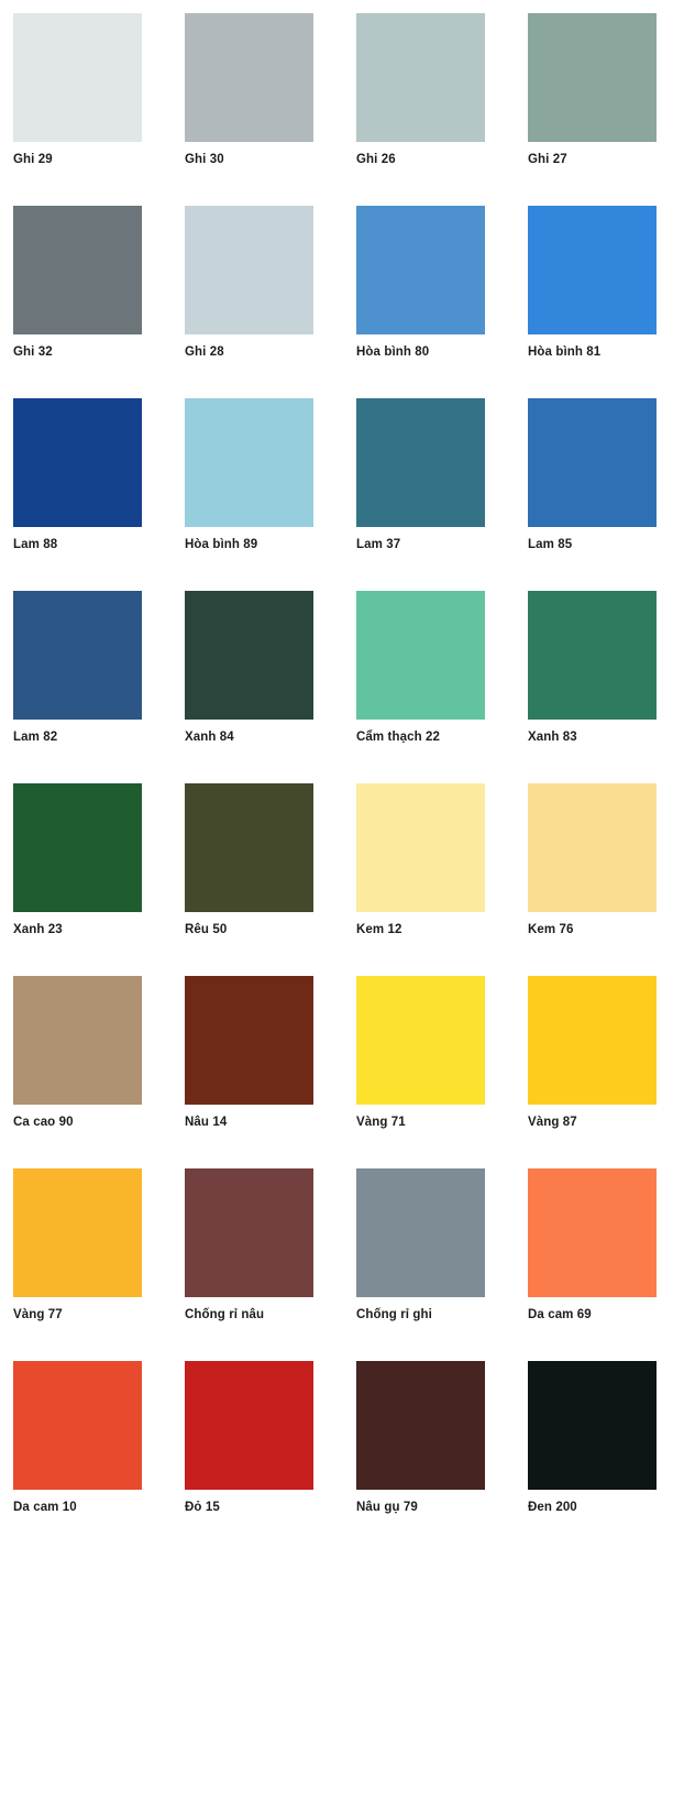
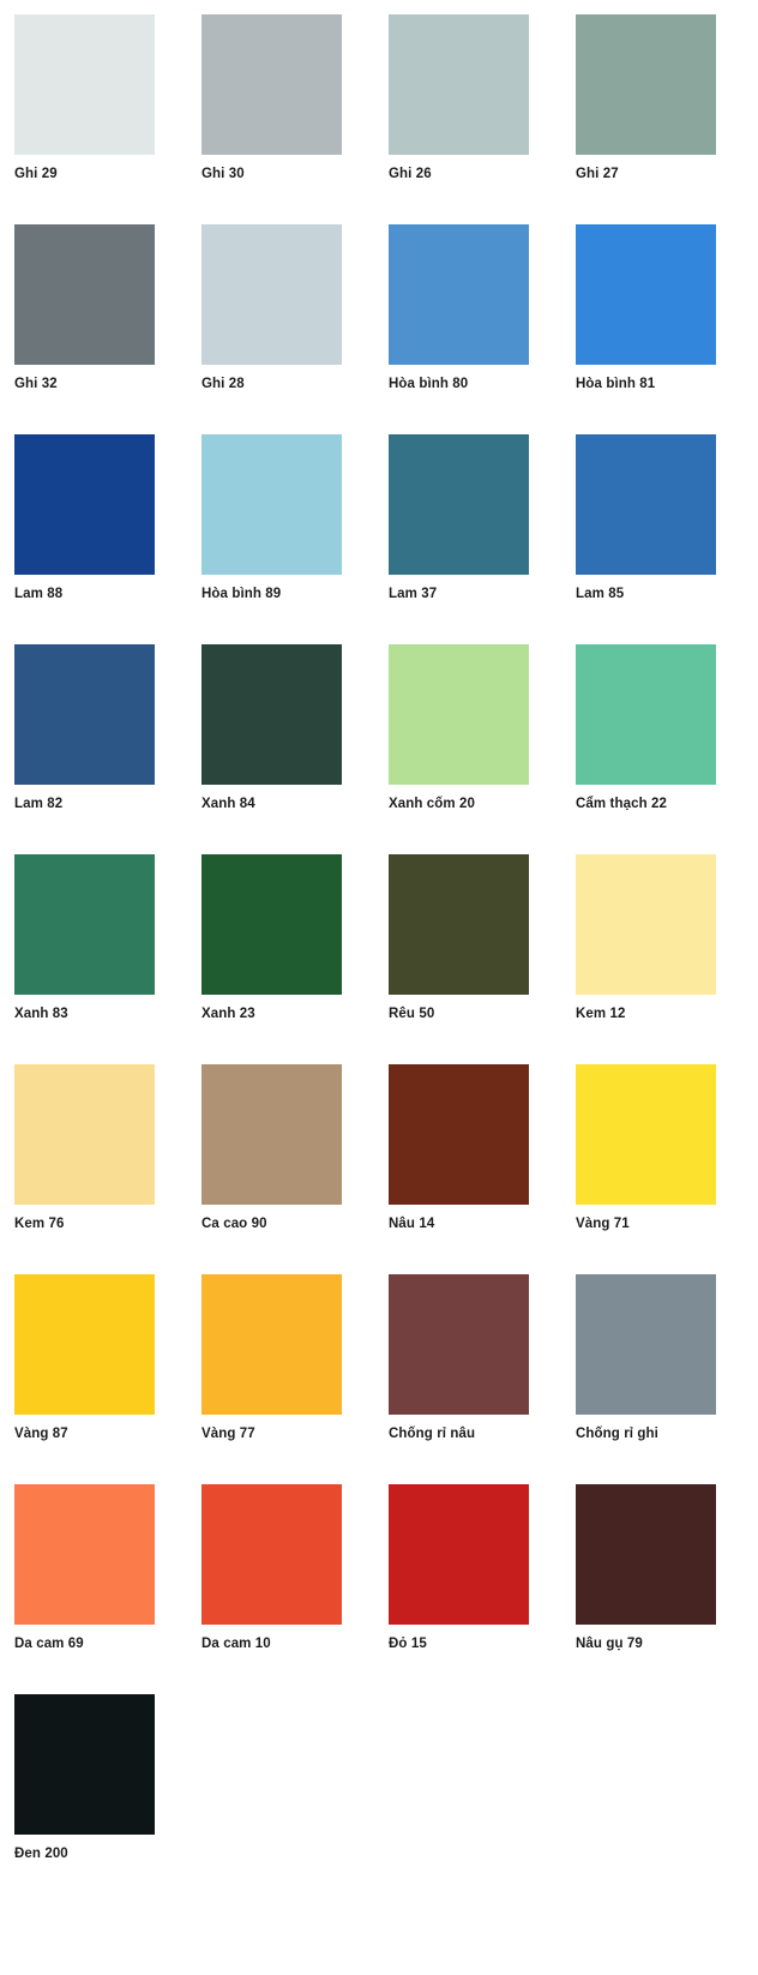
  Ghi 29
  Ghi 30
  Ghi 26
  Ghi 27
  Ghi 32
  Ghi 28
  Hòa bình 80
  Hòa bình 81
  Lam 88
  Hòa bình 89
  Lam 37
  Lam 85
  Lam 82
  Xanh 84
+ Xanh cốm 20
  Cẩm thạch 22
  Xanh 83
  Xanh 23
  Rêu 50
  Kem 12
  Kem 76
  Ca cao 90
  Nâu 14
  Vàng 71
  Vàng 87
  Vàng 77
  Chống rỉ nâu
  Chống rỉ ghi
  Da cam 69
  Da cam 10
  Đỏ 15
  Nâu gụ 79
  Đen 200
